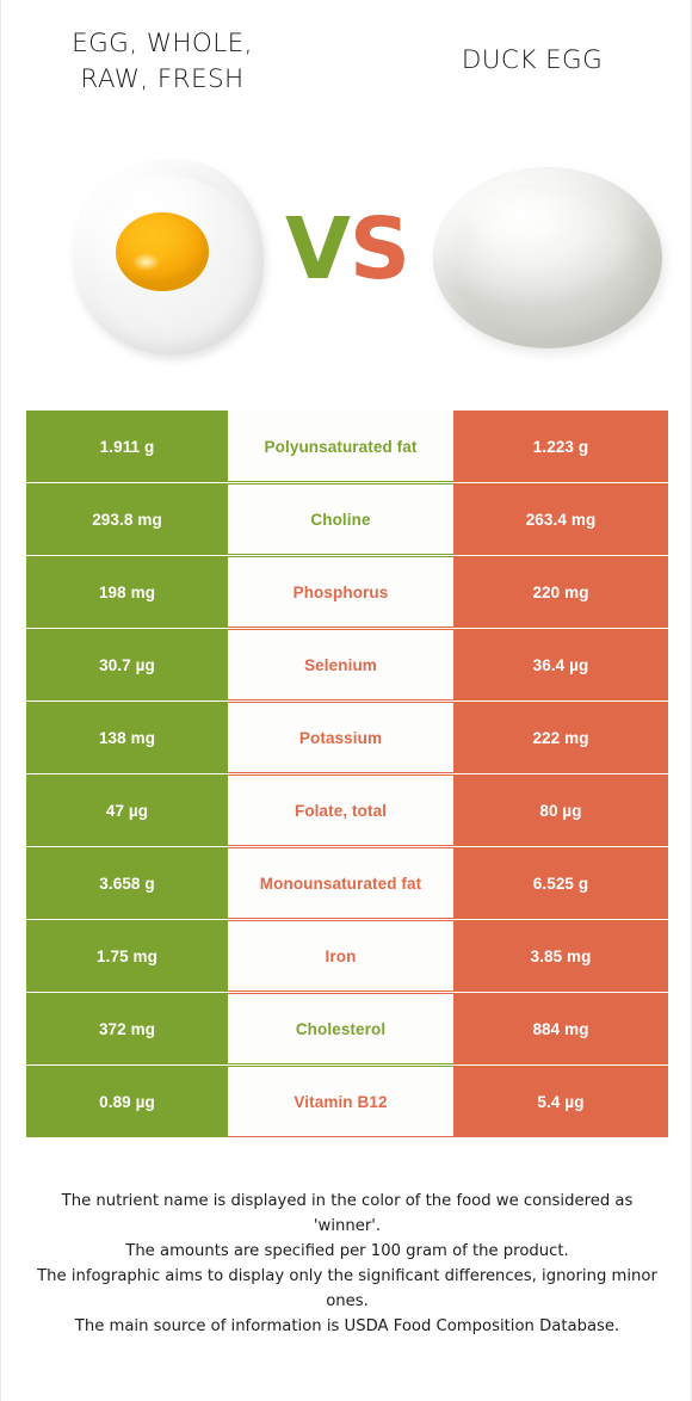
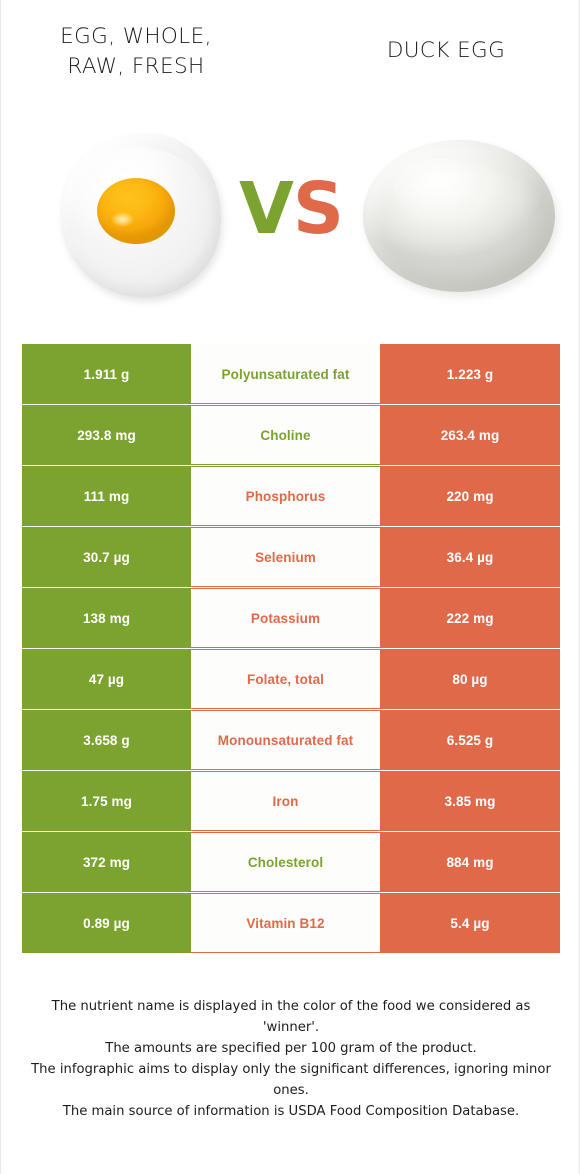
  EGG, WHOLE,
  RAW, FRESH
  DUCK EGG
  VS
  1.911 g
  Polyunsaturated fat
  1.223 g
  293.8 mg
  Choline
  263.4 mg
- 198 mg
+ 111 mg
  Phosphorus
  220 mg
  30.7 µg
  Selenium
  36.4 µg
  138 mg
  Potassium
  222 mg
  47 µg
  Folate, total
  80 µg
  3.658 g
  Monounsaturated fat
  6.525 g
  1.75 mg
  Iron
  3.85 mg
  372 mg
  Cholesterol
  884 mg
  0.89 µg
  Vitamin B12
  5.4 µg
  The nutrient name is displayed in the color of the food we considered as 'winner'.
  The amounts are specified per 100 gram of the product.
  The infographic aims to display only the significant differences, ignoring minor ones.
  The main source of information is USDA Food Composition Database.
